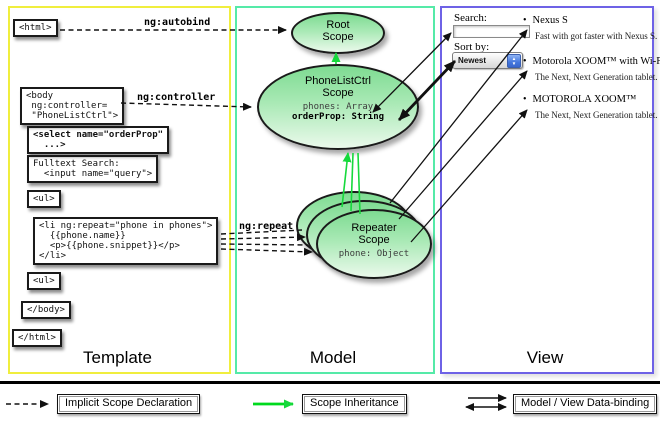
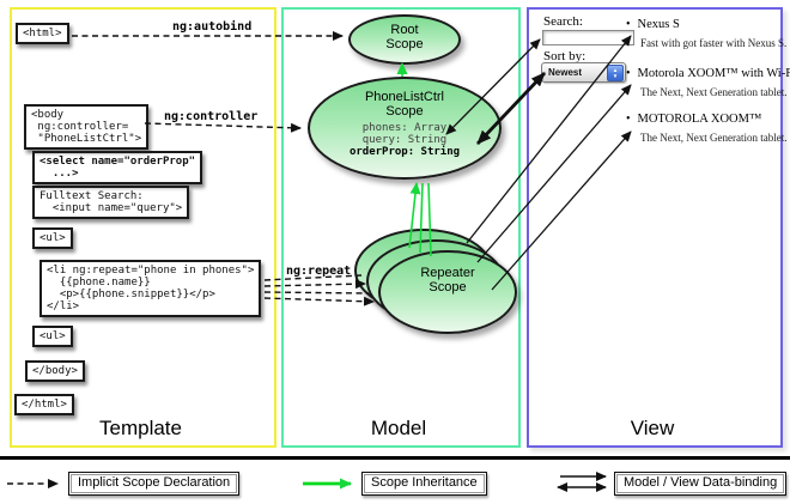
  Template
  Model
  View
  <html>
  <body
  ng:controller=
  "PhoneListCtrl">
  <select name="orderProp"
  ...>
  Fulltext Search:
  <input name="query">
  <ul>
  <li ng:repeat="phone in phones">
  {{phone.name}}
  <p>{{phone.snippet}}</p>
  </li>
  <ul>
  </body>
  </html>
  Root
  Scope
  PhoneListCtrl
  Scope
  phones: Array
+ query: String
  orderProp: String
  Repeater
  Scope
- phone: Object
  ng:autobind
  ng:controller
  ng:repeat
  Search:
  Sort by:
  Newest
  • Nexus S
  Fast with got faster with Nexus S.
  • Motorola XOOM™ with Wi-F
  The Next, Next Generation tablet.
  • MOTOROLA XOOM™
  The Next, Next Generation tablet.
  Implicit Scope Declaration
  Scope Inheritance
  Model / View Data-binding
